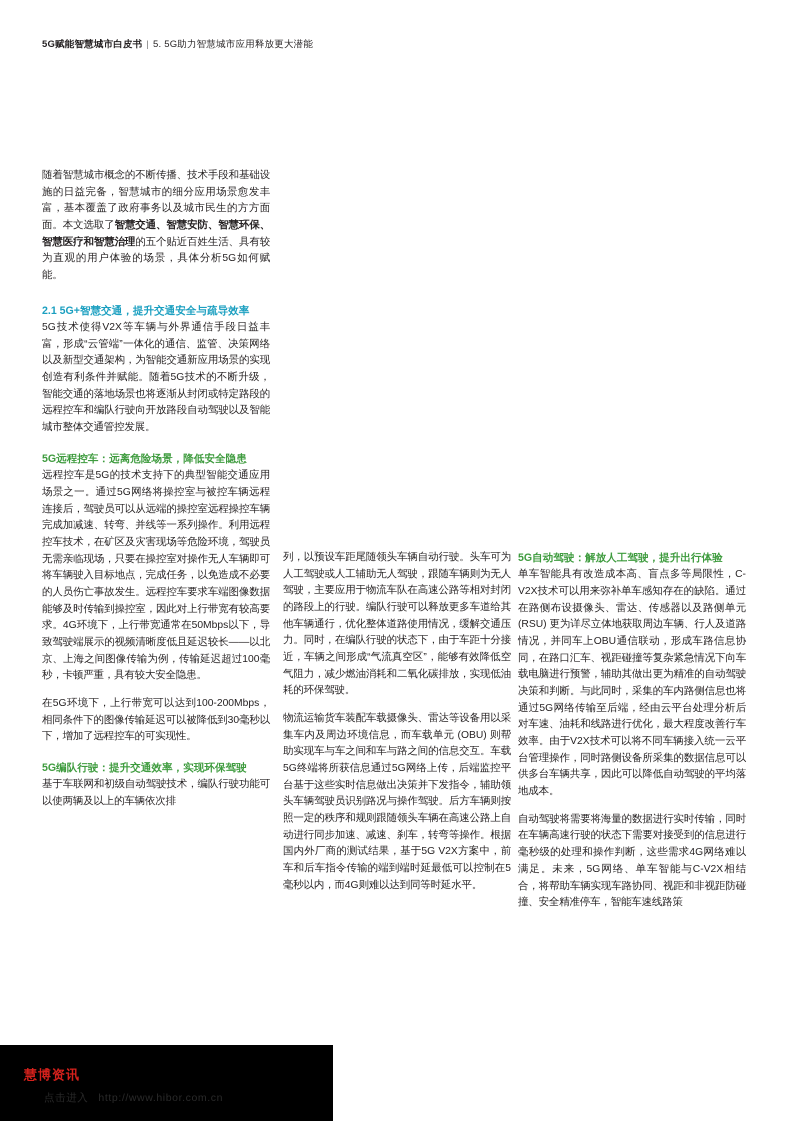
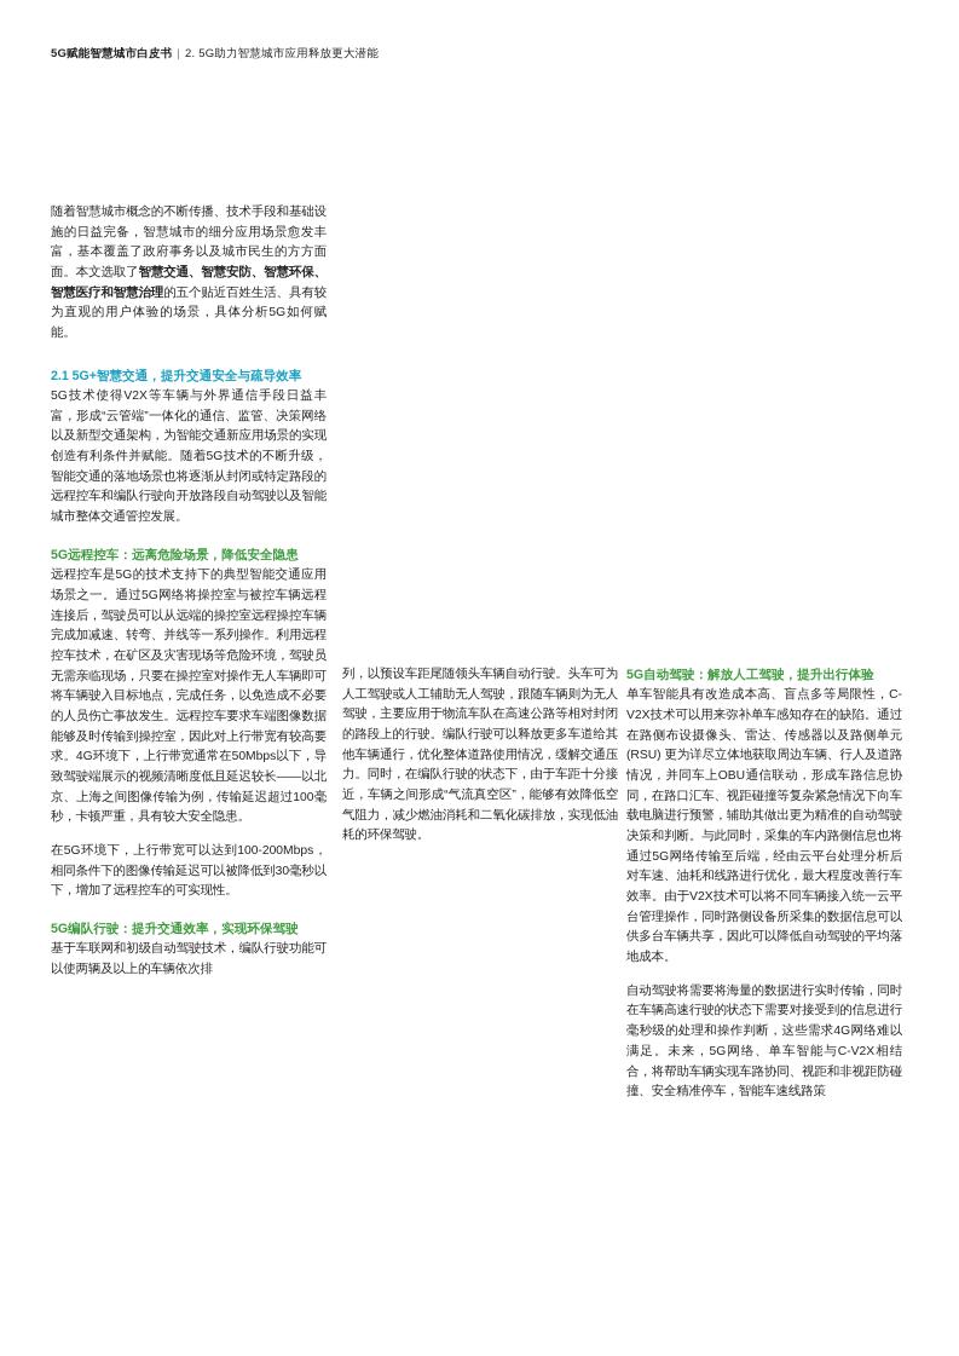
- 5G赋能智慧城市白皮书 | 5. 5G助力智慧城市应用释放更大潜能
+ 5G赋能智慧城市白皮书 | 2. 5G助力智慧城市应用释放更大潜能
  随着智慧城市概念的不断传播、技术手段和基础设施的日益完备，智慧城市的细分应用场景愈发丰富，基本覆盖了政府事务以及城市民生的方方面面。本文选取了智慧交通、智慧安防、智慧环保、智慧医疗和智慧治理的五个贴近百姓生活、具有较为直观的用户体验的场景，具体分析5G如何赋能。
  2.1 5G+智慧交通，提升交通安全与疏导效率
  5G技术使得V2X等车辆与外界通信手段日益丰富，形成“云管端”一体化的通信、监管、决策网络以及新型交通架构，为智能交通新应用场景的实现创造有利条件并赋能。随着5G技术的不断升级，智能交通的落地场景也将逐渐从封闭或特定路段的远程控车和编队行驶向开放路段自动驾驶以及智能城市整体交通管控发展。
  5G远程控车：远离危险场景，降低安全隐患
  远程控车是5G的技术支持下的典型智能交通应用场景之一。通过5G网络将操控室与被控车辆远程连接后，驾驶员可以从远端的操控室远程操控车辆完成加减速、转弯、并线等一系列操作。利用远程控车技术，在矿区及灾害现场等危险环境，驾驶员无需亲临现场，只要在操控室对操作无人车辆即可将车辆驶入目标地点，完成任务，以免造成不必要的人员伤亡事故发生。远程控车要求车端图像数据能够及时传输到操控室，因此对上行带宽有较高要求。4G环境下，上行带宽通常在50Mbps以下，导致驾驶端展示的视频清晰度低且延迟较长——以北京、上海之间图像传输为例，传输延迟超过100毫秒，卡顿严重，具有较大安全隐患。
  在5G环境下，上行带宽可以达到100-200Mbps，相同条件下的图像传输延迟可以被降低到30毫秒以下，增加了远程控车的可实现性。
  5G编队行驶：提升交通效率，实现环保驾驶
  基于车联网和初级自动驾驶技术，编队行驶功能可以使两辆及以上的车辆依次排
  列，以预设车距尾随领头车辆自动行驶。头车可为人工驾驶或人工辅助无人驾驶，跟随车辆则为无人驾驶，主要应用于物流车队在高速公路等相对封闭的路段上的行驶。编队行驶可以释放更多车道给其他车辆通行，优化整体道路使用情况，缓解交通压力。同时，在编队行驶的状态下，由于车距十分接近，车辆之间形成“气流真空区”，能够有效降低空气阻力，减少燃油消耗和二氧化碳排放，实现低油耗的环保驾驶。
- 物流运输货车装配车载摄像头、雷达等设备用以采集车内及周边环境信息，而车载单元 (OBU) 则帮助实现车与车之间和车与路之间的信息交互。车载5G终端将所获信息通过5G网络上传，后端监控平台基于这些实时信息做出决策并下发指令，辅助领头车辆驾驶员识别路况与操作驾驶。后方车辆则按照一定的秩序和规则跟随领头车辆在高速公路上自动进行同步加速、减速、刹车，转弯等操作。根据国内外厂商的测试结果，基于5G V2X方案中，前车和后车指令传输的端到端时延最低可以控制在5毫秒以内，而4G则难以达到同等时延水平。
  5G自动驾驶：解放人工驾驶，提升出行体验
  单车智能具有改造成本高、盲点多等局限性，C-V2X技术可以用来弥补单车感知存在的缺陷。通过在路侧布设摄像头、雷达、传感器以及路侧单元 (RSU) 更为详尽立体地获取周边车辆、行人及道路情况，并同车上OBU通信联动，形成车路信息协同，在路口汇车、视距碰撞等复杂紧急情况下向车载电脑进行预警，辅助其做出更为精准的自动驾驶决策和判断。与此同时，采集的车内路侧信息也将通过5G网络传输至后端，经由云平台处理分析后对车速、油耗和线路进行优化，最大程度改善行车效率。由于V2X技术可以将不同车辆接入统一云平台管理操作，同时路侧设备所采集的数据信息可以供多台车辆共享，因此可以降低自动驾驶的平均落地成本。
  自动驾驶将需要将海量的数据进行实时传输，同时在车辆高速行驶的状态下需要对接受到的信息进行毫秒级的处理和操作判断，这些需求4G网络难以满足。未来，5G网络、单车智能与C-V2X相结合，将帮助车辆实现车路协同、视距和非视距防碰撞、安全精准停车，智能车速线路策
- 慧博资讯
- 点击进入 http://www.hibor.com.cn
